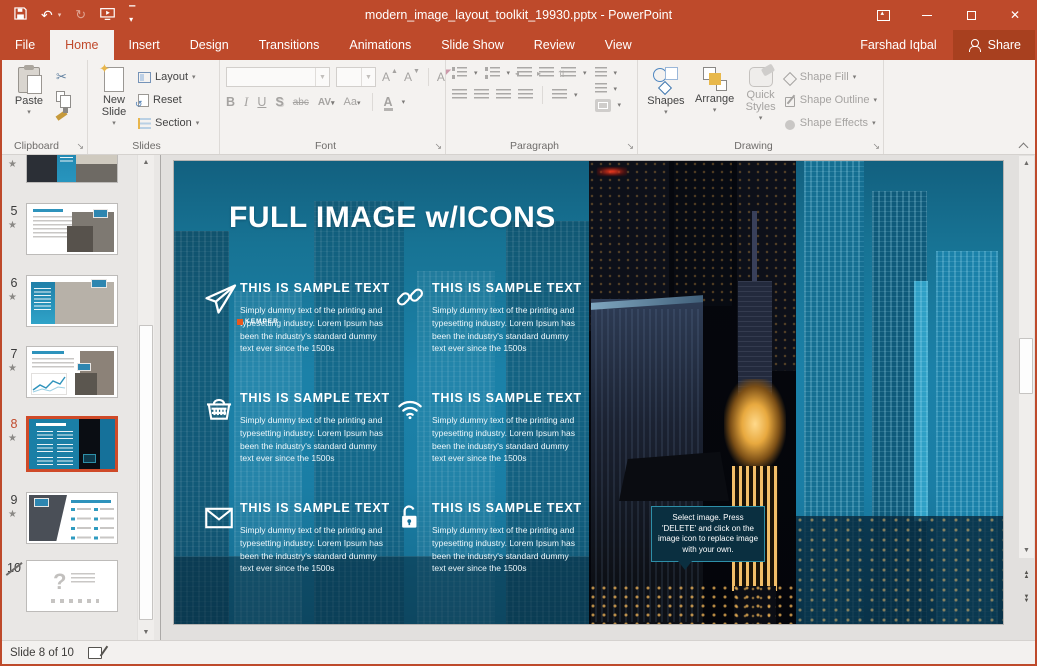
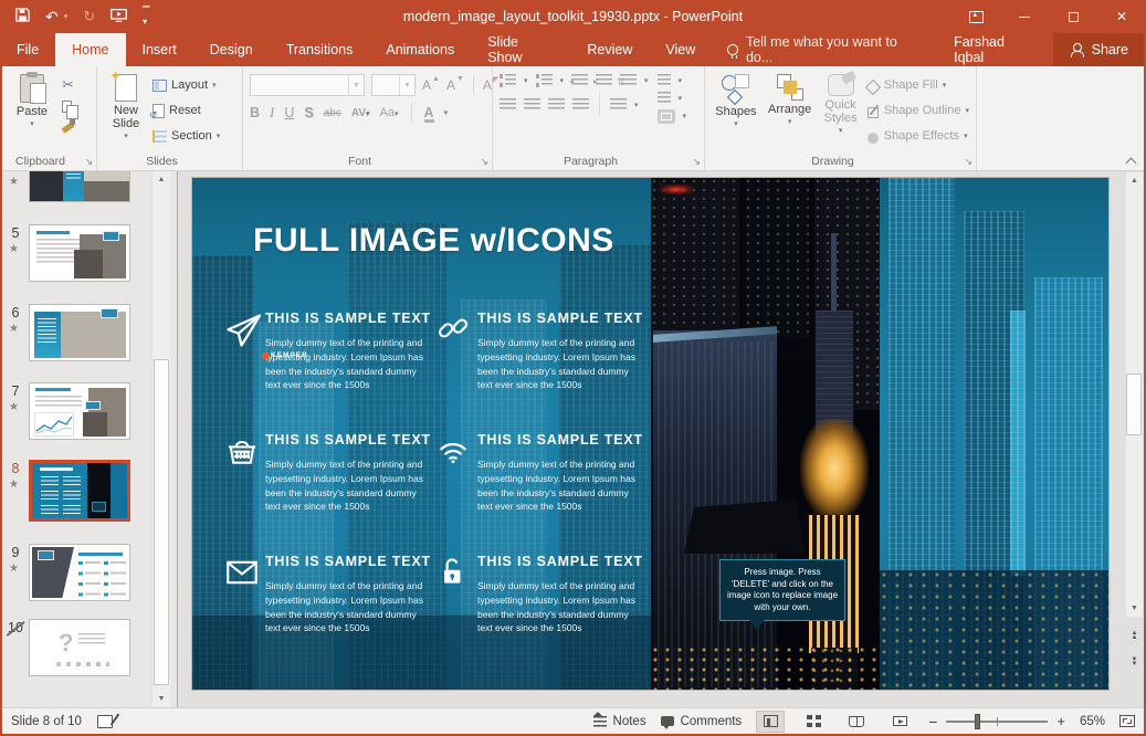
  ↶
  ↻
  ▔
  ▾
  modern_image_layout_toolkit_19930.pptx - PowerPoint
  ✕
  File
  Home
  Insert
  Design
  Transitions
  Animations
  Slide Show
  Review
  View
+ Tell me what you want to do...
  Farshad Iqbal
  Share
  Paste
  Clipboard
  ↘
  New Slide
  Layout
  Reset
  Section
  Slides
  A
  A
  A
  B
  I
  U
  S
  abc
  A
  Font
  ↘
  Paragraph
  ↘
  Shapes
  Arrange
  Quick Styles
  Shape Fill
  Shape Outline
  Shape Effects
  Drawing
  ↘
  ★
  5
  ★
  6
  ★
  7
  ★
  8
  ★
  9
  ★
  10
  FULL IMAGE w/ICONS
  THIS IS SAMPLE TEXT
  Simply dummy text of the printing and ypesetting industry. Lorem Ipsum has been the industry's standard dummy text ever since the 1500s
  THIS IS SAMPLE TEXT
  Simply dummy text of the printing and typesetting industry. Lorem Ipsum has been the industry's standard dummy text ever since the 1500s
  THIS IS SAMPLE TEXT
  Simply dummy text of the printing and typesetting industry. Lorem Ipsum has been the industry's standard dummy text ever since the 1500s
  THIS IS SAMPLE TEXT
  Simply dummy text of the printing and typesetting industry. Lorem Ipsum has been the industry's standard dummy text ever since the 1500s
  THIS IS SAMPLE TEXT
  Simply dummy text of the printing and typesetting industry. Lorem Ipsum has been the industry's standard dummy text ever since the 1500s
  THIS IS SAMPLE TEXT
  Simply dummy text of the printing and typesetting industry. Lorem Ipsum has been the industry's standard dummy text ever since the 1500s
- Select image. Press 'DELETE' and click on the image icon to replace image with your own.
+ Press image. Press 'DELETE' and click on the image icon to replace image with your own.
  Slide 8 of 10
+ Notes
+ Comments
+ −
+ +
+ 65%
